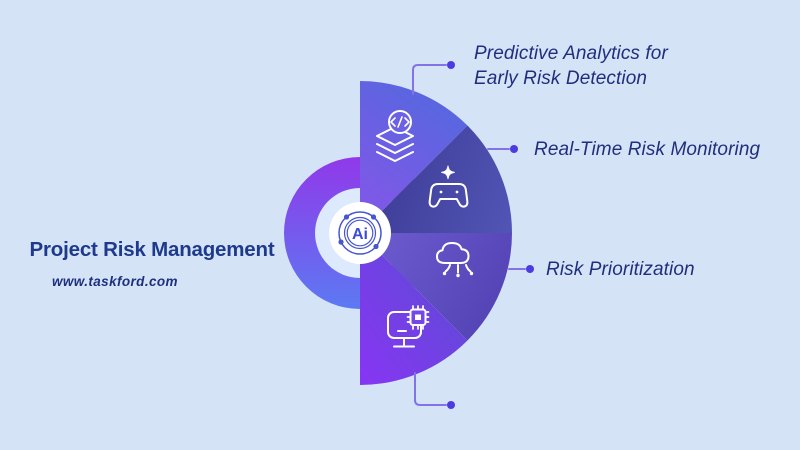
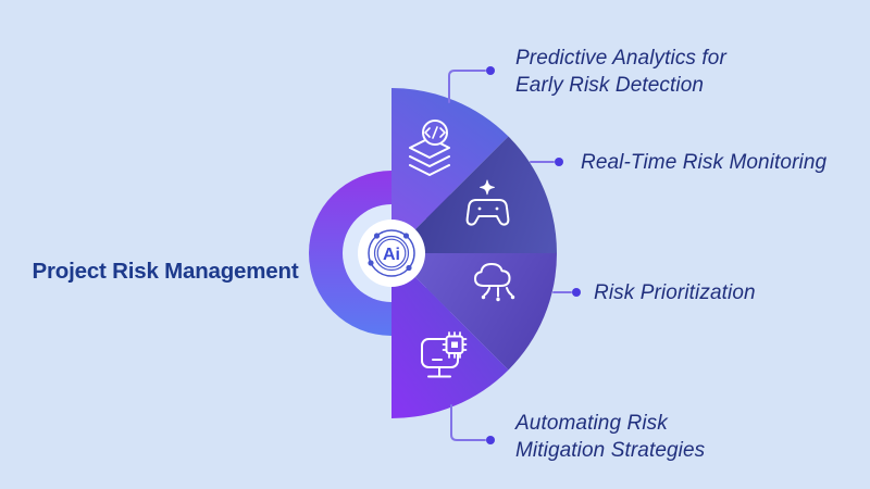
  Ai
  Project Risk Management
- www.taskford.com
  Predictive Analytics for
  Early Risk Detection
  Real-Time Risk Monitoring
  Risk Prioritization
+ Automating Risk
+ Mitigation Strategies
